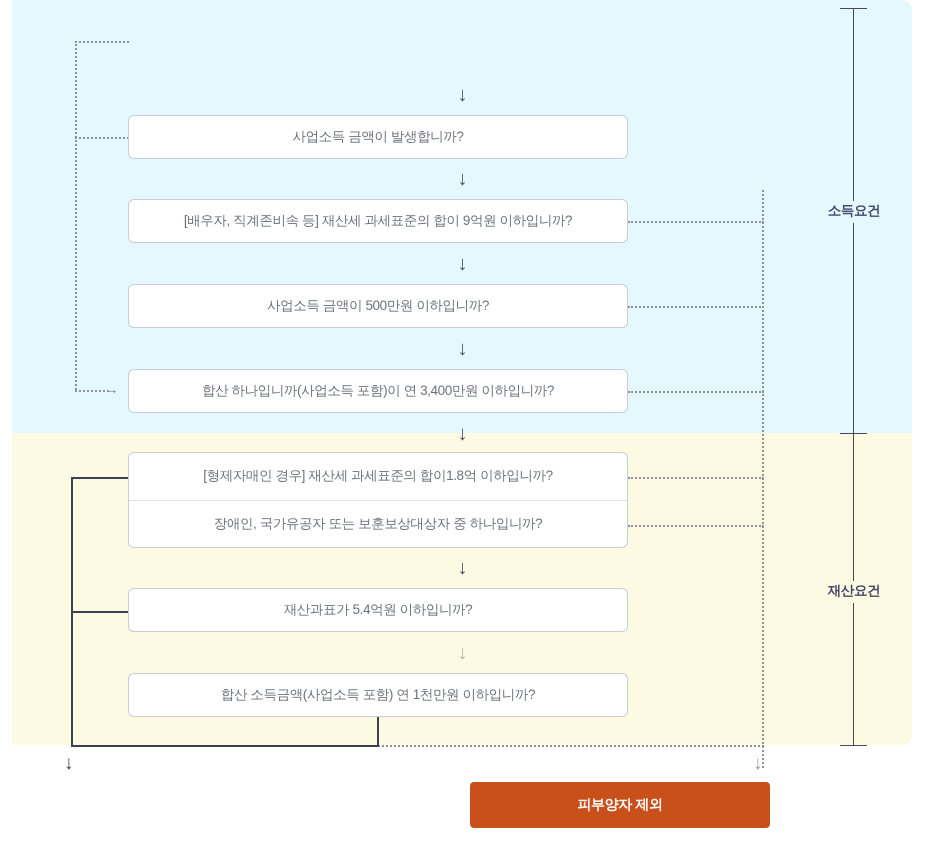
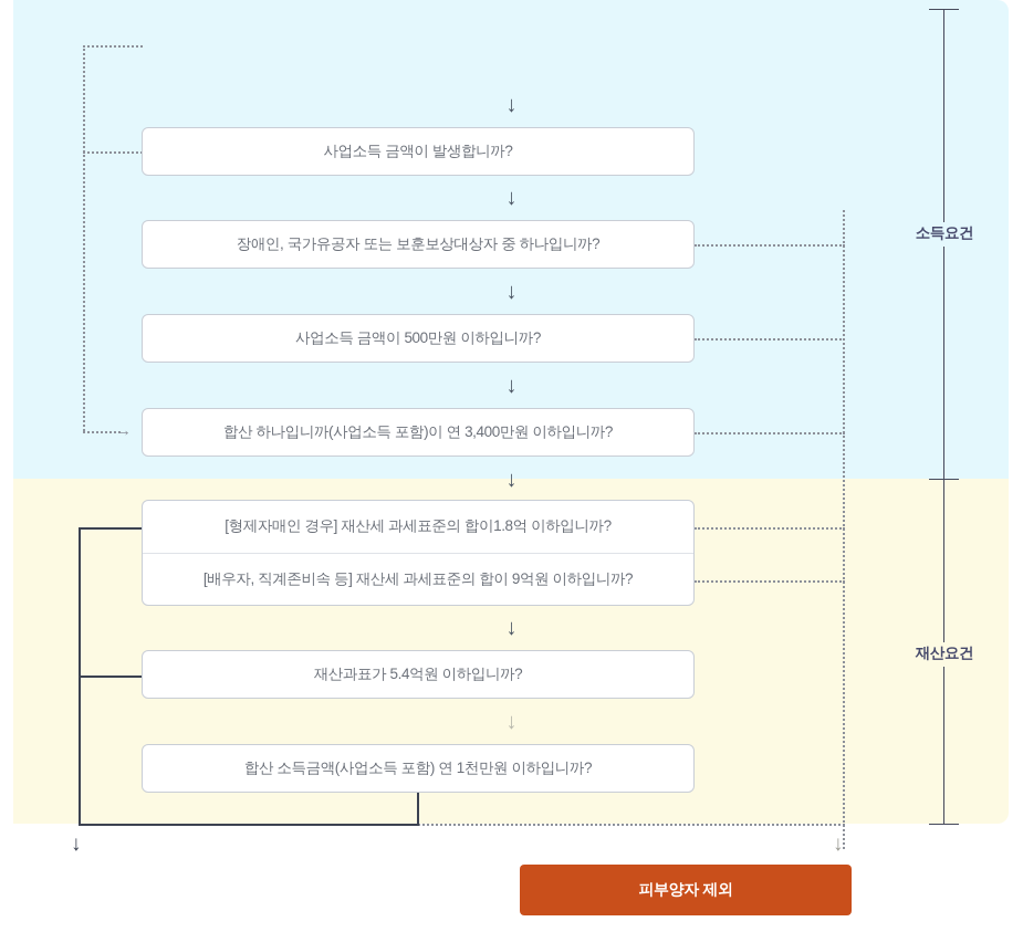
  →
  사업소득 금액이 발생합니까?
- [배우자, 직계존비속 등] 재산세 과세표준의 합이 9억원 이하입니까?
+ 장애인, 국가유공자 또는 보훈보상대상자 중 하나입니까?
  사업소득 금액이 500만원 이하입니까?
  합산 하나입니까(사업소득 포함)이 연 3,400만원 이하입니까?
  [형제자매인 경우] 재산세 과세표준의 합이1.8억 이하입니까?
- 장애인, 국가유공자 또는 보훈보상대상자 중 하나입니까?
+ [배우자, 직계존비속 등] 재산세 과세표준의 합이 9억원 이하입니까?
  재산과표가 5.4억원 이하입니까?
  합산 소득금액(사업소득 포함) 연 1천만원 이하입니까?
  ↓
  ↓
  ↓
  ↓
  ↓
  ↓
  ↓
  ↓
  ↓
  소득요건
  재산요건
  피부양자 제외
